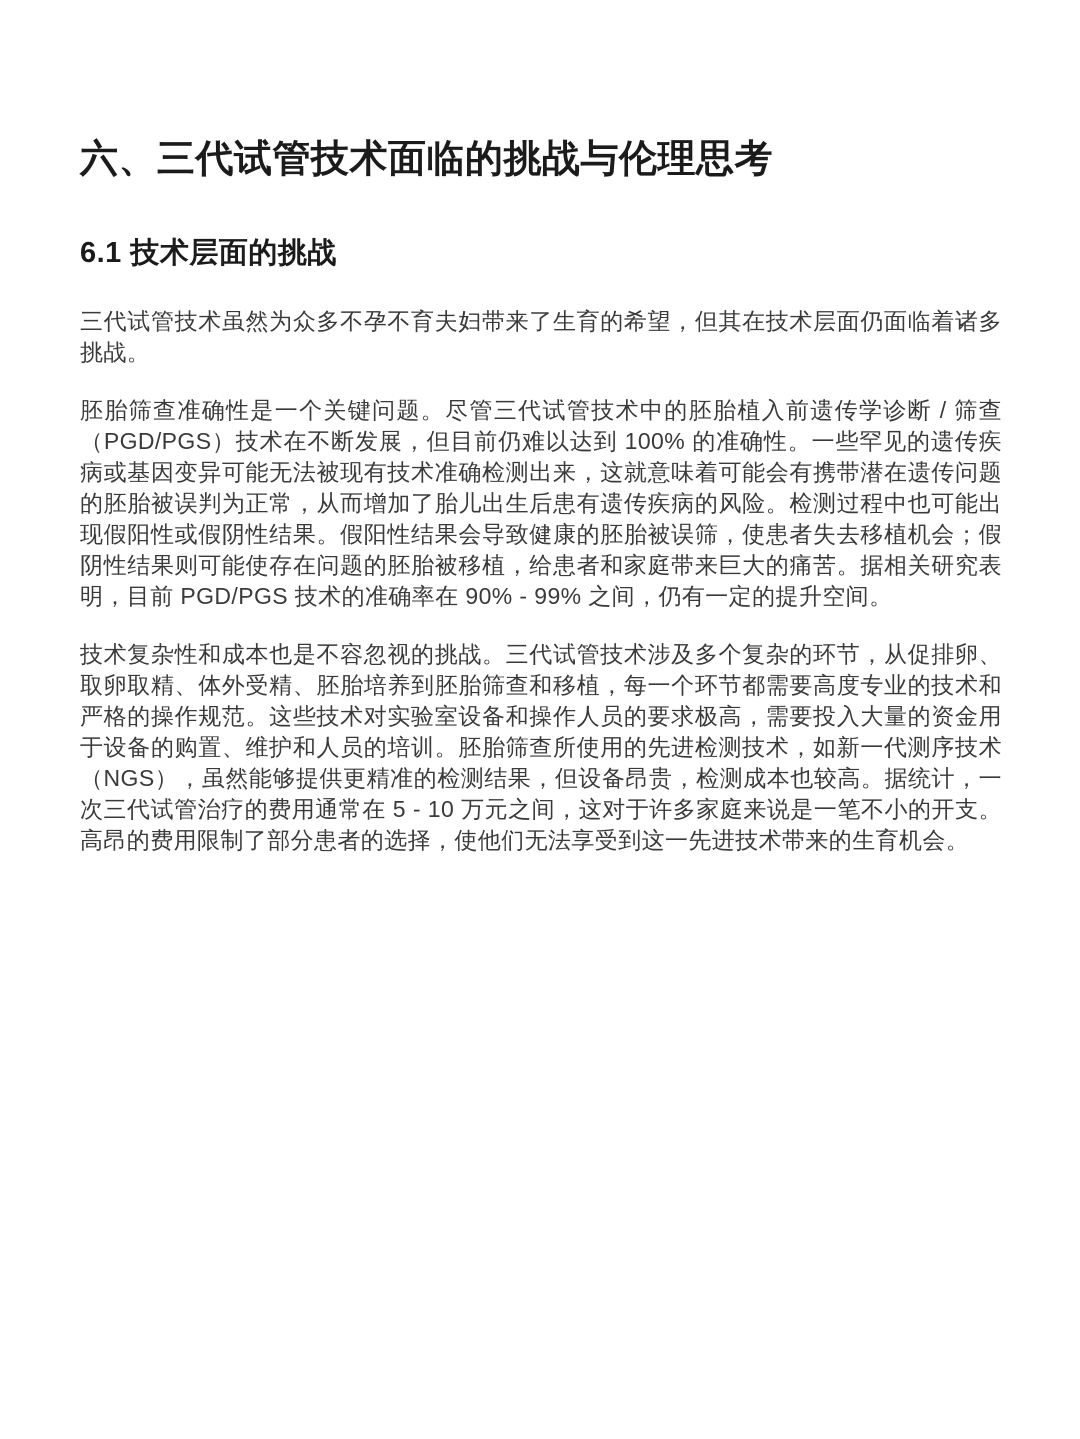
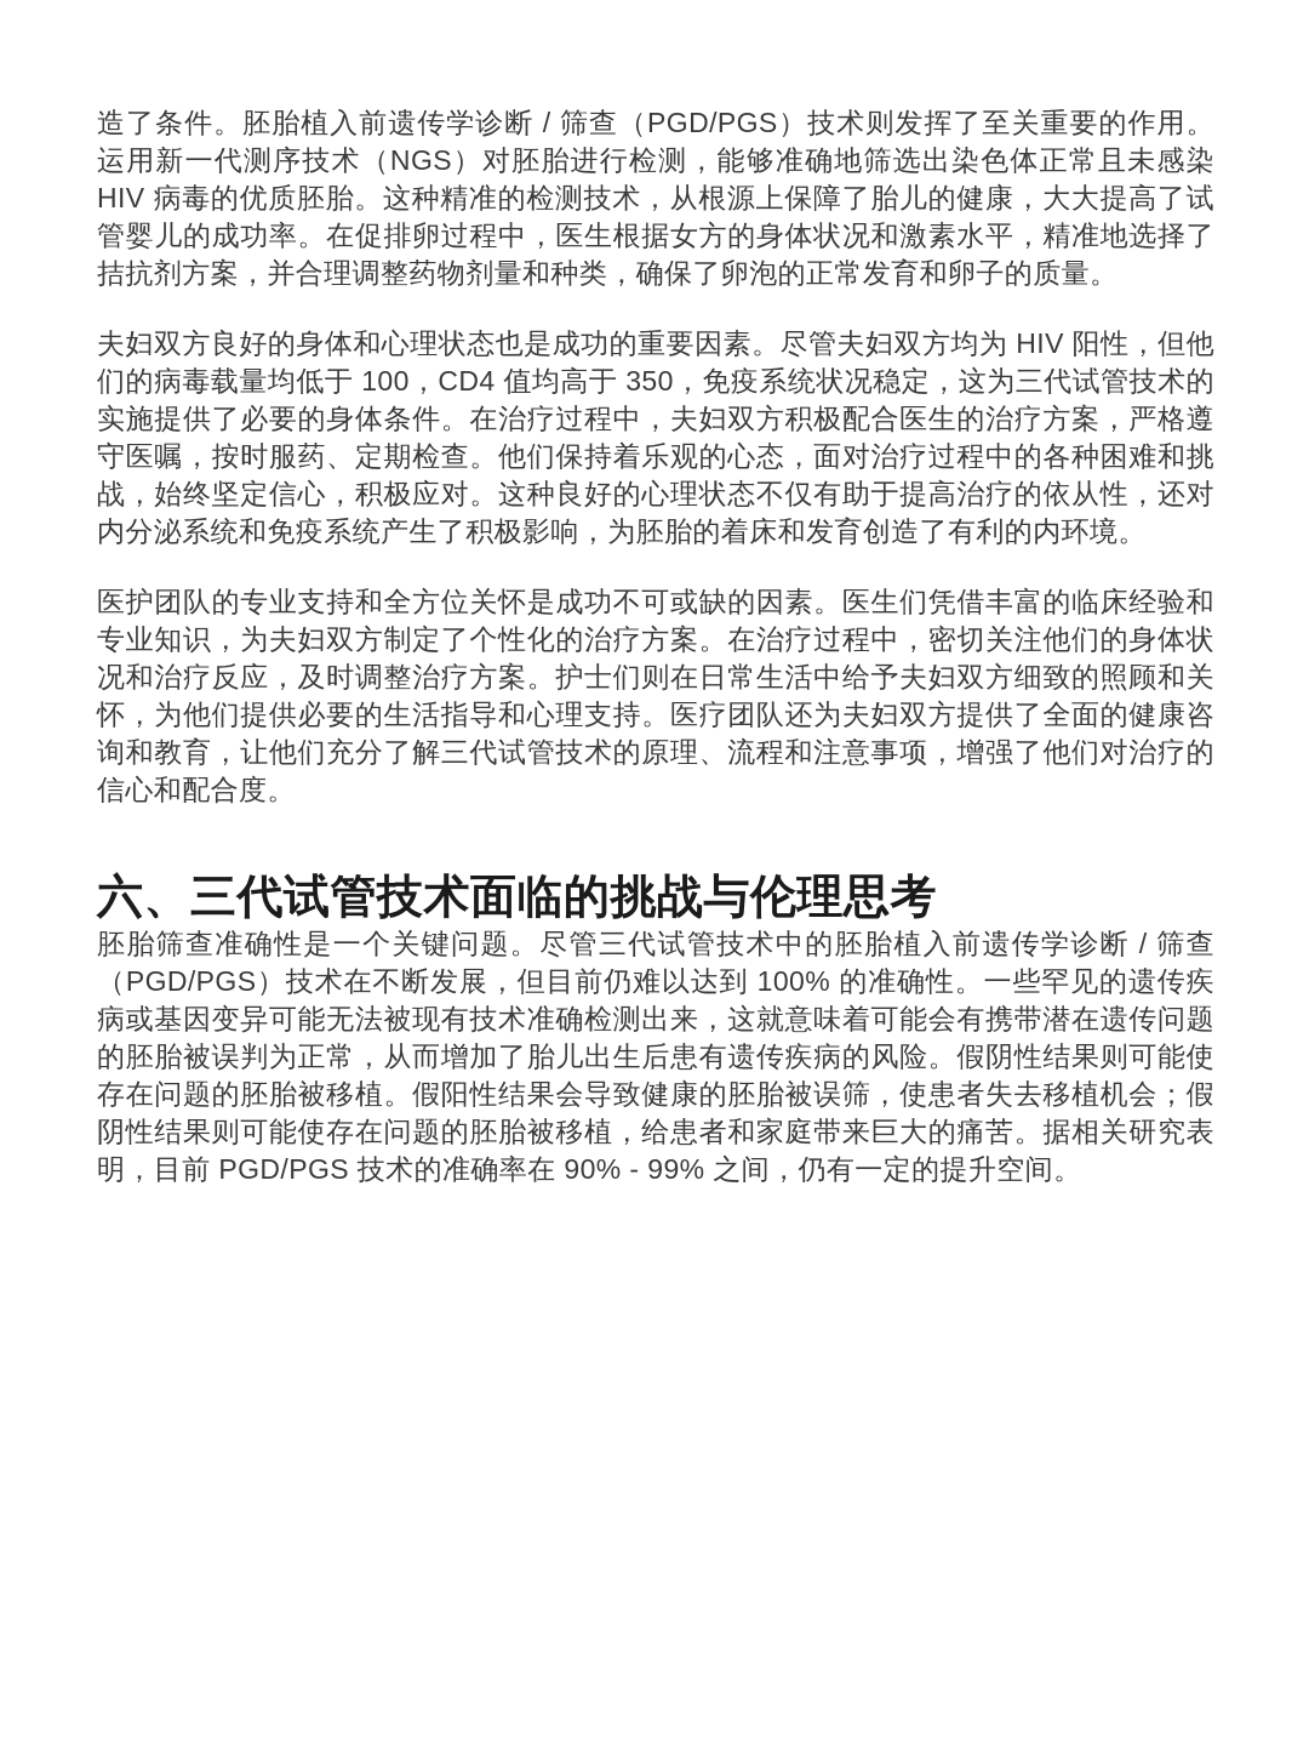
+ 造了条件。胚胎植入前遗传学诊断 / 筛查（PGD/PGS）技术则发挥了至关重要的作用。运用新一代测序技术（NGS）对胚胎进行检测，能够准确地筛选出染色体正常且未感染 HIV 病毒的优质胚胎。这种精准的检测技术，从根源上保障了胎儿的健康，大大提高了试管婴儿的成功率。在促排卵过程中，医生根据女方的身体状况和激素水平，精准地选择了拮抗剂方案，并合理调整药物剂量和种类，确保了卵泡的正常发育和卵子的质量。
+ 夫妇双方良好的身体和心理状态也是成功的重要因素。尽管夫妇双方均为 HIV 阳性，但他们的病毒载量均低于 100，CD4 值均高于 350，免疫系统状况稳定，这为三代试管技术的实施提供了必要的身体条件。在治疗过程中，夫妇双方积极配合医生的治疗方案，严格遵守医嘱，按时服药、定期检查。他们保持着乐观的心态，面对治疗过程中的各种困难和挑战，始终坚定信心，积极应对。这种良好的心理状态不仅有助于提高治疗的依从性，还对内分泌系统和免疫系统产生了积极影响，为胚胎的着床和发育创造了有利的内环境。
+ 医护团队的专业支持和全方位关怀是成功不可或缺的因素。医生们凭借丰富的临床经验和专业知识，为夫妇双方制定了个性化的治疗方案。在治疗过程中，密切关注他们的身体状况和治疗反应，及时调整治疗方案。护士们则在日常生活中给予夫妇双方细致的照顾和关怀，为他们提供必要的生活指导和心理支持。医疗团队还为夫妇双方提供了全面的健康咨询和教育，让他们充分了解三代试管技术的原理、流程和注意事项，增强了他们对治疗的信心和配合度。
  六、三代试管技术面临的挑战与伦理思考
- 6.1 技术层面的挑战
- 三代试管技术虽然为众多不孕不育夫妇带来了生育的希望，但其在技术层面仍面临着诸多挑战。
- 胚胎筛查准确性是一个关键问题。尽管三代试管技术中的胚胎植入前遗传学诊断 / 筛查（PGD/PGS）技术在不断发展，但目前仍难以达到 100% 的准确性。一些罕见的遗传疾病或基因变异可能无法被现有技术准确检测出来，这就意味着可能会有携带潜在遗传问题的胚胎被误判为正常，从而增加了胎儿出生后患有遗传疾病的风险。检测过程中也可能出现假阳性或假阴性结果。假阳性结果会导致健康的胚胎被误筛，使患者失去移植机会；假阴性结果则可能使存在问题的胚胎被移植，给患者和家庭带来巨大的痛苦。据相关研究表明，目前 PGD/PGS 技术的准确率在 90% - 99% 之间，仍有一定的提升空间。
+ 胚胎筛查准确性是一个关键问题。尽管三代试管技术中的胚胎植入前遗传学诊断 / 筛查（PGD/PGS）技术在不断发展，但目前仍难以达到 100% 的准确性。一些罕见的遗传疾病或基因变异可能无法被现有技术准确检测出来，这就意味着可能会有携带潜在遗传问题的胚胎被误判为正常，从而增加了胎儿出生后患有遗传疾病的风险。假阴性结果则可能使存在问题的胚胎被移植。假阳性结果会导致健康的胚胎被误筛，使患者失去移植机会；假阴性结果则可能使存在问题的胚胎被移植，给患者和家庭带来巨大的痛苦。据相关研究表明，目前 PGD/PGS 技术的准确率在 90% - 99% 之间，仍有一定的提升空间。
- 技术复杂性和成本也是不容忽视的挑战。三代试管技术涉及多个复杂的环节，从促排卵、取卵取精、体外受精、胚胎培养到胚胎筛查和移植，每一个环节都需要高度专业的技术和严格的操作规范。这些技术对实验室设备和操作人员的要求极高，需要投入大量的资金用于设备的购置、维护和人员的培训。胚胎筛查所使用的先进检测技术，如新一代测序技术（NGS），虽然能够提供更精准的检测结果，但设备昂贵，检测成本也较高。据统计，一次三代试管治疗的费用通常在 5 - 10 万元之间，这对于许多家庭来说是一笔不小的开支。高昂的费用限制了部分患者的选择，使他们无法享受到这一先进技术带来的生育机会。
